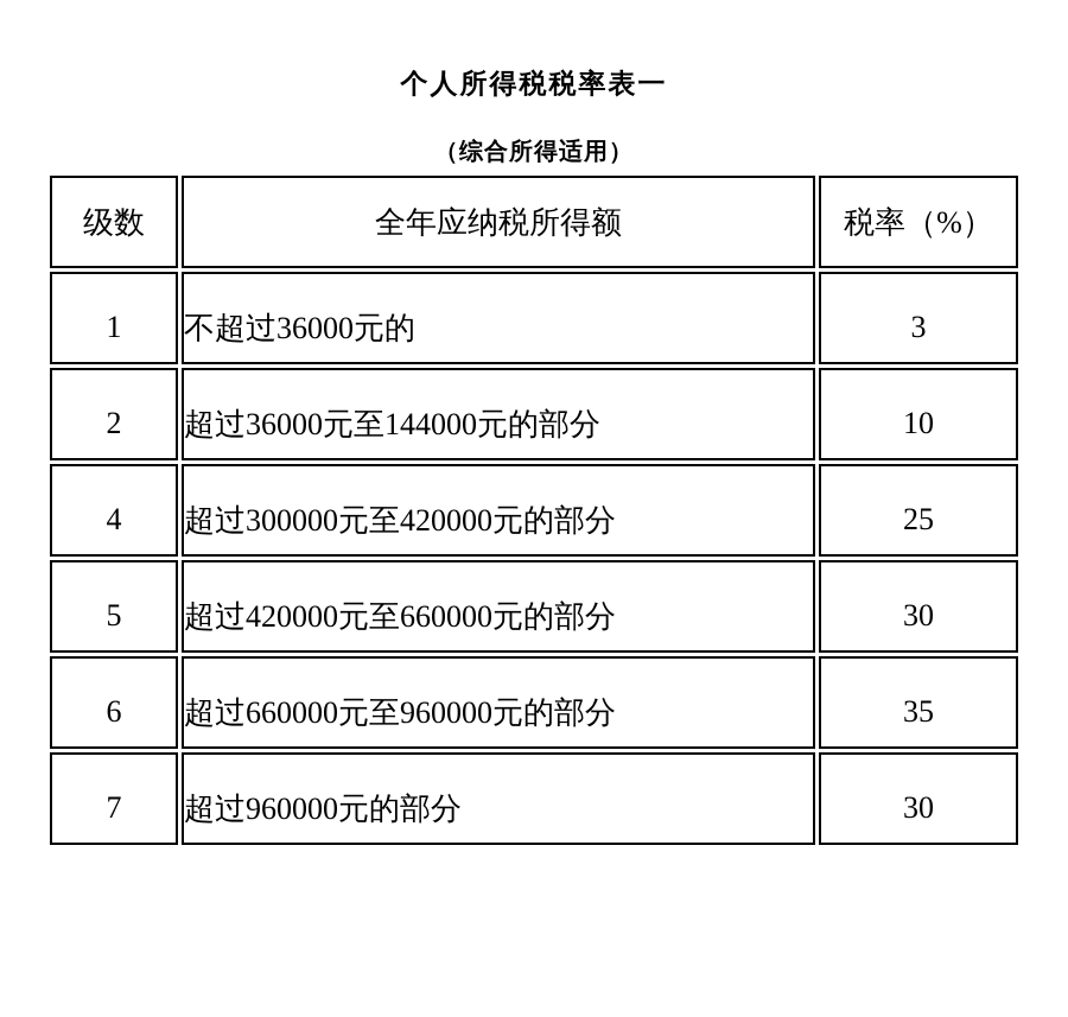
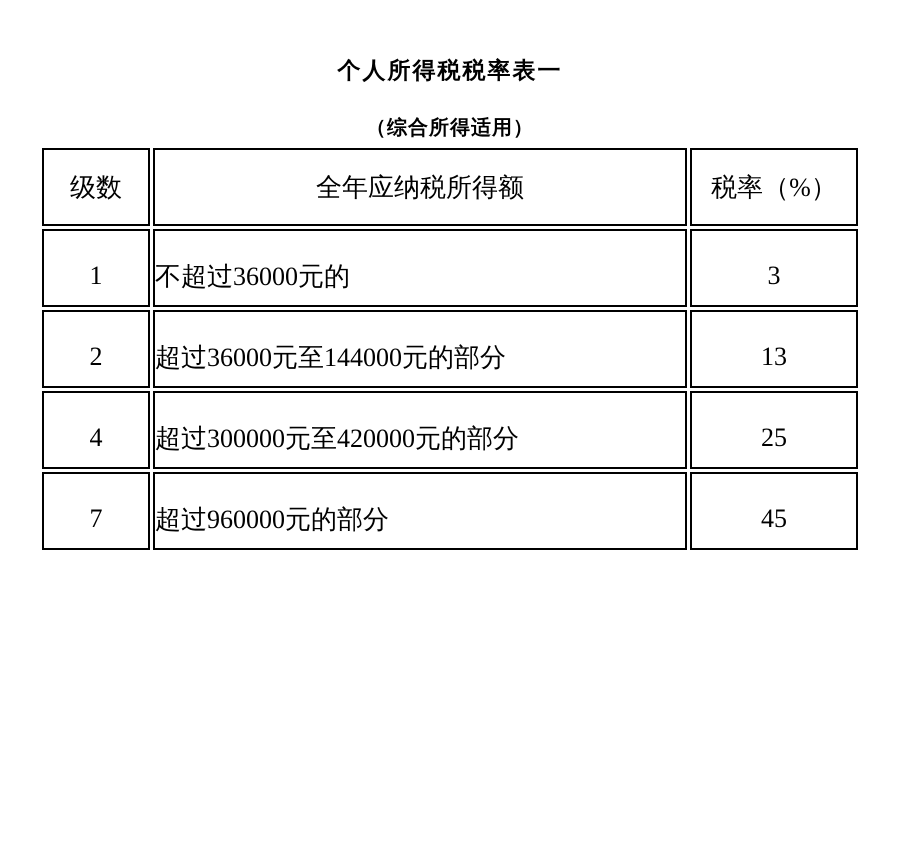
  个人所得税税率表一
  （综合所得适用）
  级数	全年应纳税所得额	税率（%）
  1	不超过36000元的	3
- 2	超过36000元至144000元的部分	10
+ 2	超过36000元至144000元的部分	13
  4	超过300000元至420000元的部分	25
- 5	超过420000元至660000元的部分	30
- 6	超过660000元至960000元的部分	35
- 7	超过960000元的部分	30
+ 7	超过960000元的部分	45
